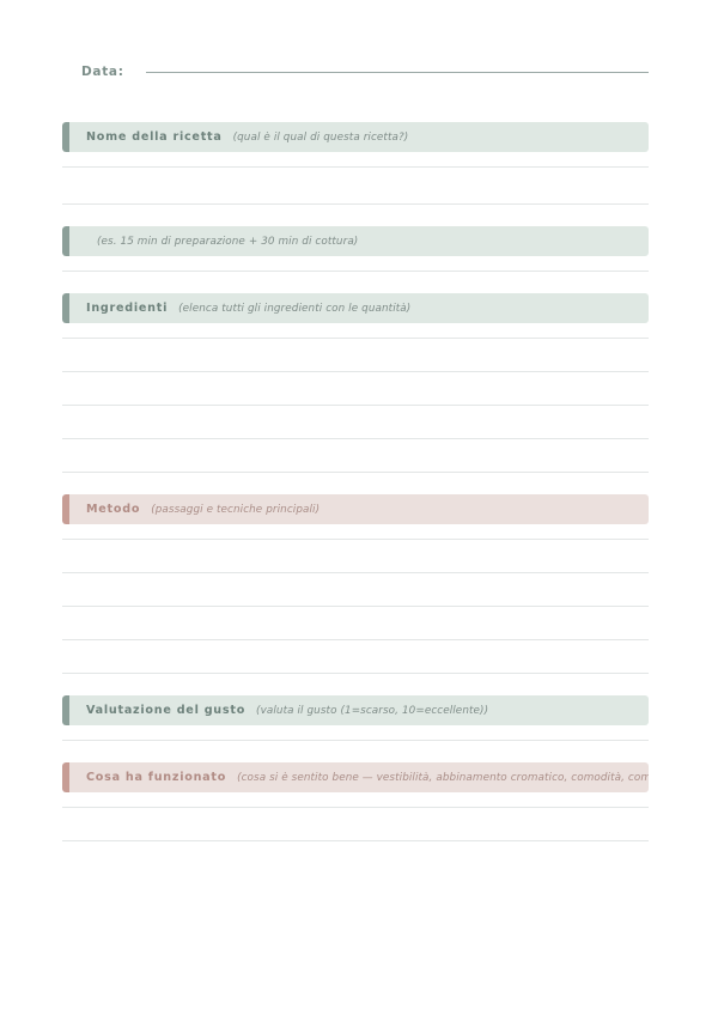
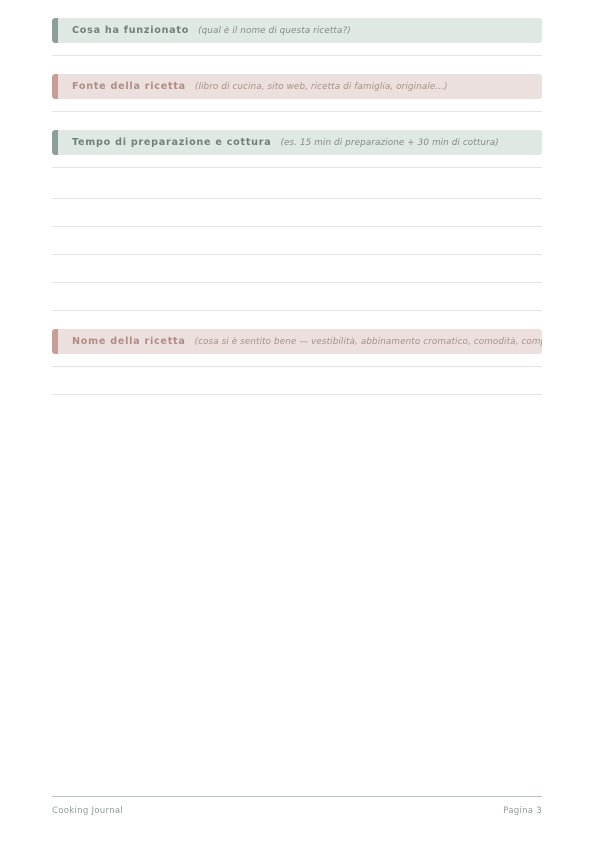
- Data:
- Nome della ricetta
+ Cosa ha funzionato
- (qual è il qual di questa ricetta?)
+ (qual è il nome di questa ricetta?)
+ Fonte della ricetta
+ (libro di cucina, sito web, ricetta di famiglia, originale...)
+ Tempo di preparazione e cottura
  (es. 15 min di preparazione + 30 min di cottura)
- Ingredienti
- (elenca tutti gli ingredienti con le quantità)
- Metodo
- (passaggi e tecniche principali)
- Valutazione del gusto
- (valuta il gusto (1=scarso, 10=eccellente))
- Cosa ha funzionato
+ Nome della ricetta
  (cosa si è sentito bene — vestibilità, abbinamento cromatico, comodità, com
+ Cooking Journal
+ Pagina 3
